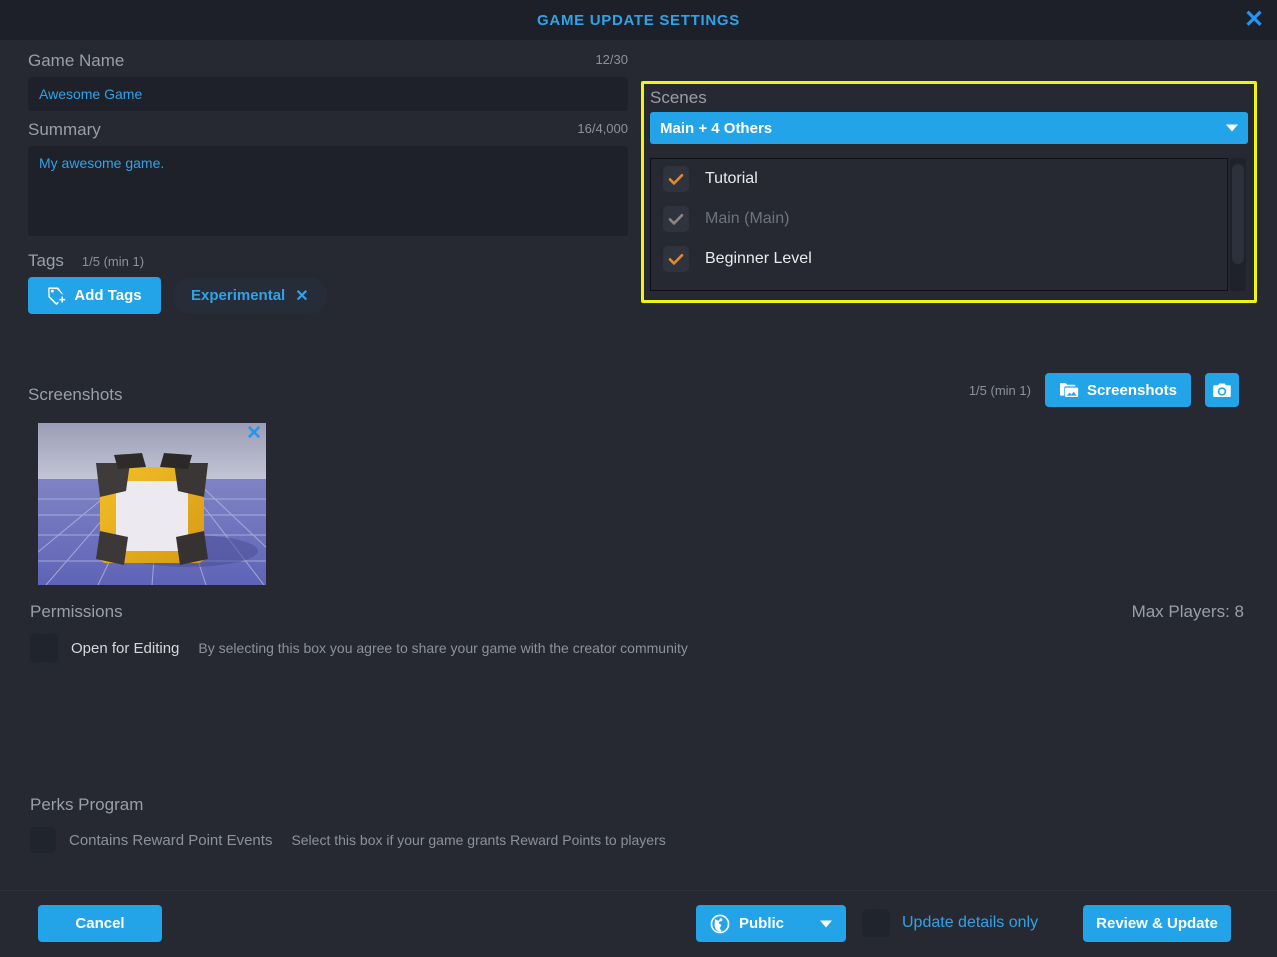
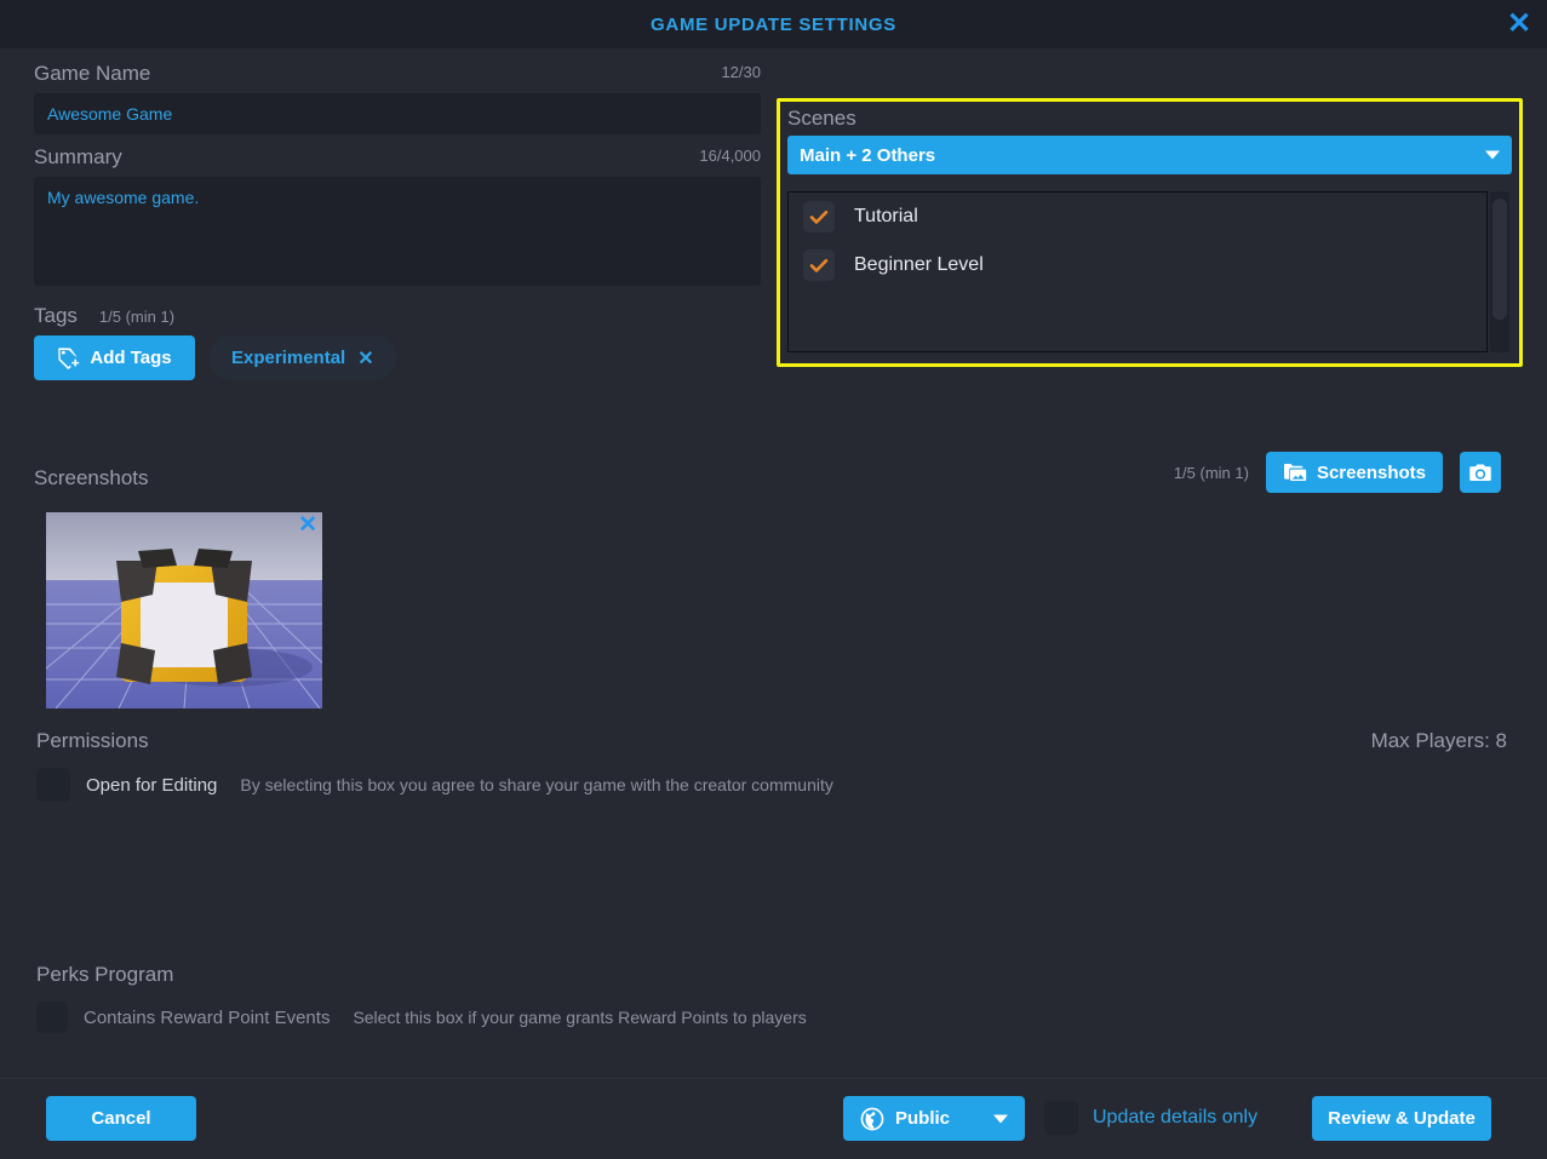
  GAME UPDATE SETTINGS
  ✕
  Game Name
  12/30
  Awesome Game
  Summary
  16/4,000
  My awesome game.
  Tags
  1/5 (min 1)
  Add Tags
  Experimental
  ✕
  Scenes
- Main + 4 Others
+ Main + 2 Others
  Tutorial
- Main (Main)
  Beginner Level
  Screenshots
  1/5 (min 1)
  Screenshots
  ✕
  Permissions
  Open for Editing
  By selecting this box you agree to share your game with the creator community
  Max Players: 8
  Perks Program
  Contains Reward Point Events
  Select this box if your game grants Reward Points to players
  Cancel
  Public
  Update details only
  Review & Update
